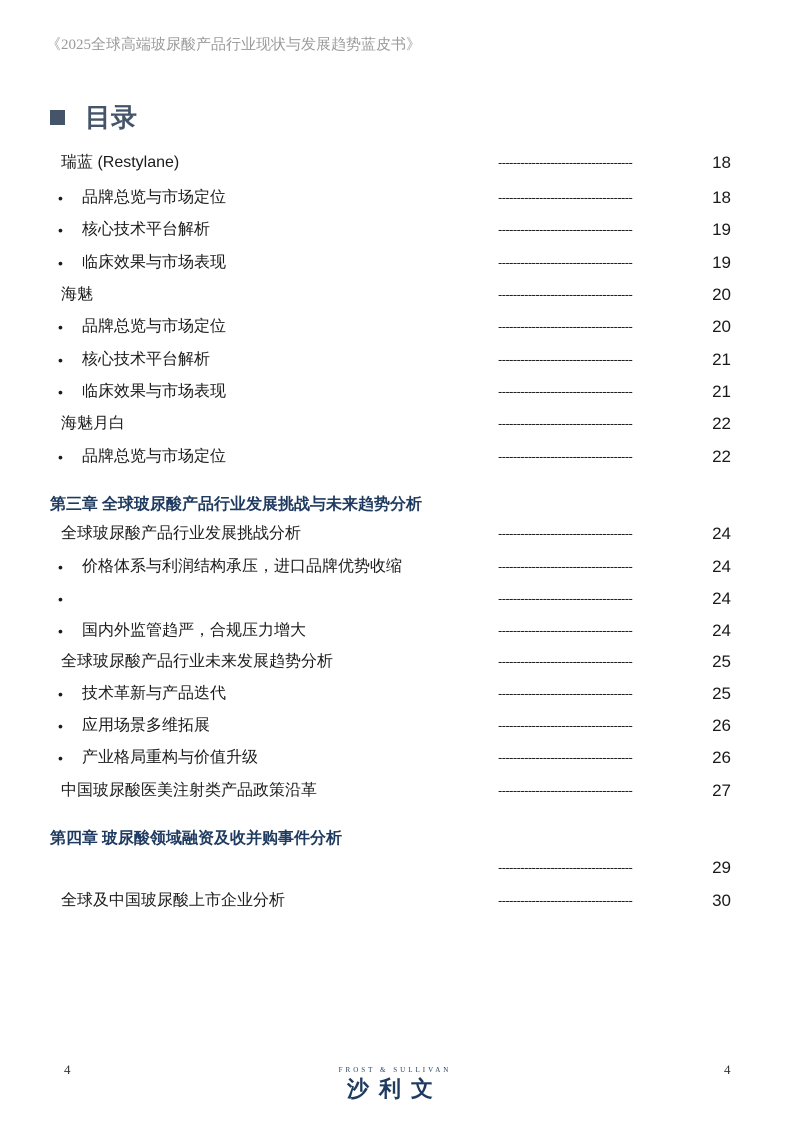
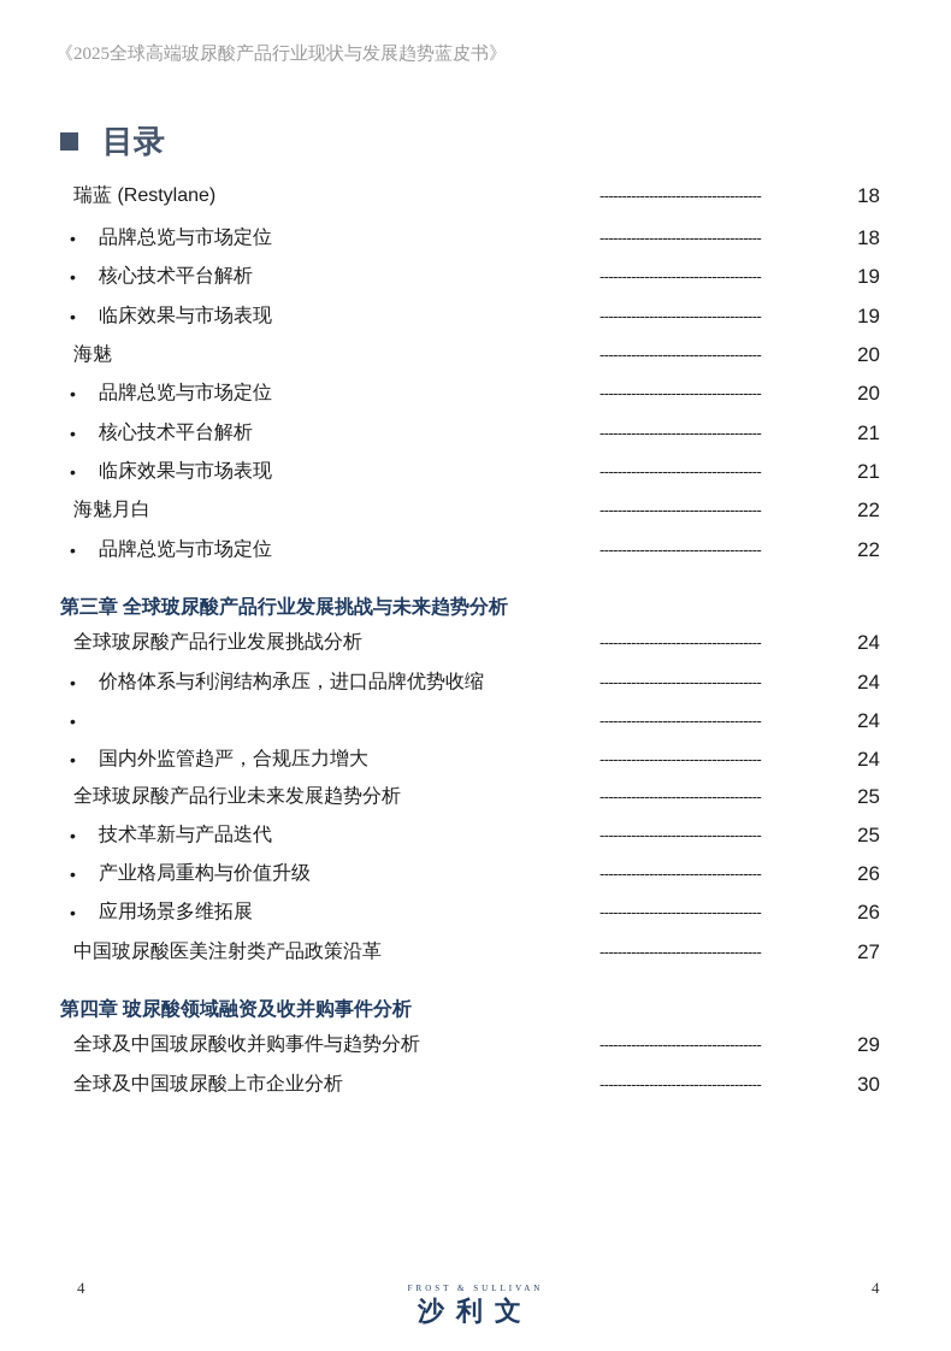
  《2025全球高端玻尿酸产品行业现状与发展趋势蓝皮书》
  目录
  瑞蓝 (Restylane)
  ------------------------------------
  18
  •
  品牌总览与市场定位
  ------------------------------------
  18
  •
  核心技术平台解析
  ------------------------------------
  19
  •
  临床效果与市场表现
  ------------------------------------
  19
  海魅
  ------------------------------------
  20
  •
  品牌总览与市场定位
  ------------------------------------
  20
  •
  核心技术平台解析
  ------------------------------------
  21
  •
  临床效果与市场表现
  ------------------------------------
  21
  海魅月白
  ------------------------------------
  22
  •
  品牌总览与市场定位
  ------------------------------------
  22
  第三章 全球玻尿酸产品行业发展挑战与未来趋势分析
  全球玻尿酸产品行业发展挑战分析
  ------------------------------------
  24
  •
  价格体系与利润结构承压，进口品牌优势收缩
  ------------------------------------
  24
  •
  ------------------------------------
  24
  •
  国内外监管趋严，合规压力增大
  ------------------------------------
  24
  全球玻尿酸产品行业未来发展趋势分析
  ------------------------------------
  25
  •
  技术革新与产品迭代
  ------------------------------------
  25
  •
- 应用场景多维拓展
+ 产业格局重构与价值升级
  ------------------------------------
  26
  •
- 产业格局重构与价值升级
+ 应用场景多维拓展
  ------------------------------------
  26
  中国玻尿酸医美注射类产品政策沿革
  ------------------------------------
  27
  第四章 玻尿酸领域融资及收并购事件分析
+ 全球及中国玻尿酸收并购事件与趋势分析
  ------------------------------------
  29
  全球及中国玻尿酸上市企业分析
  ------------------------------------
  30
  4
  4
  FROST & SULLIVAN
  沙利文
